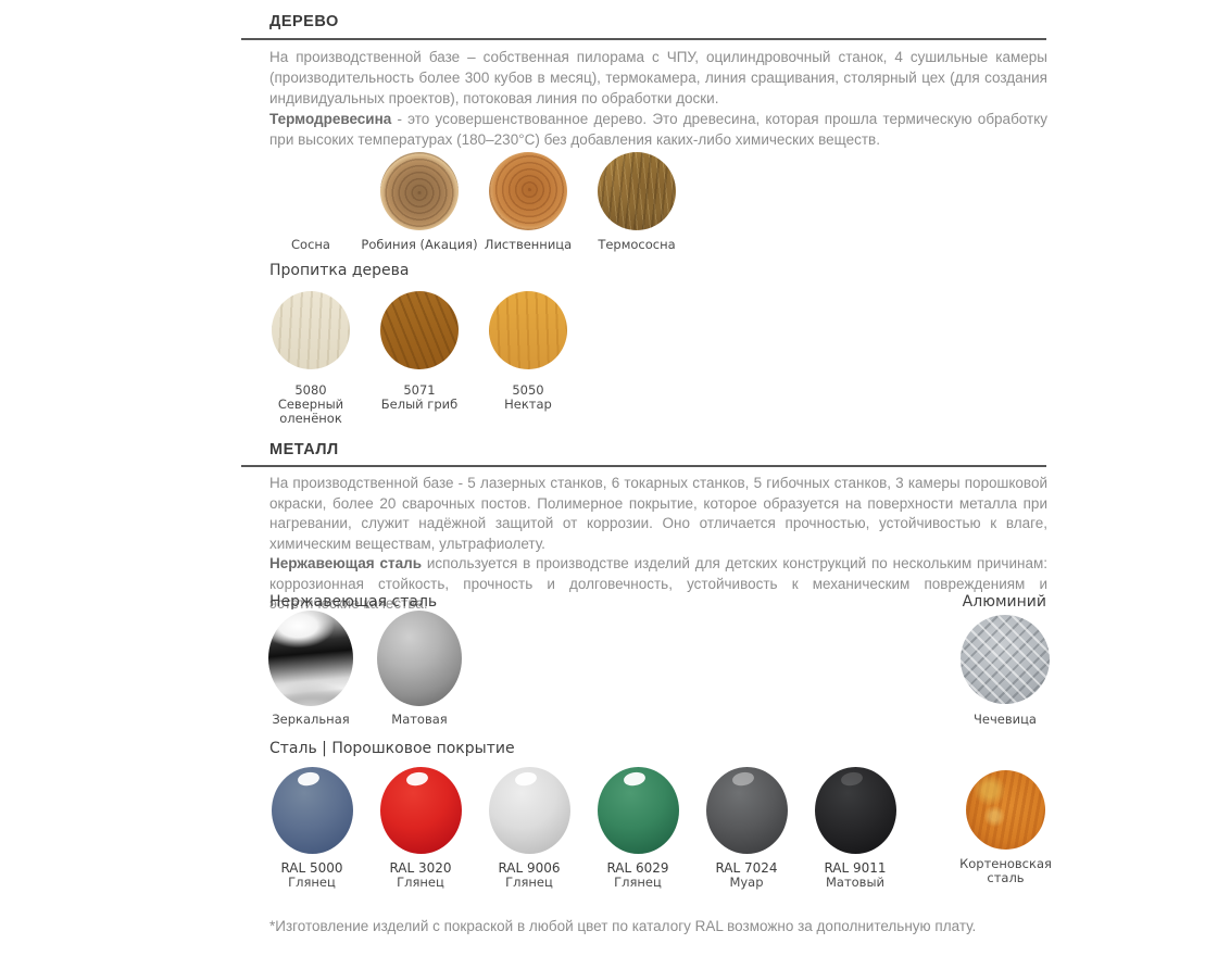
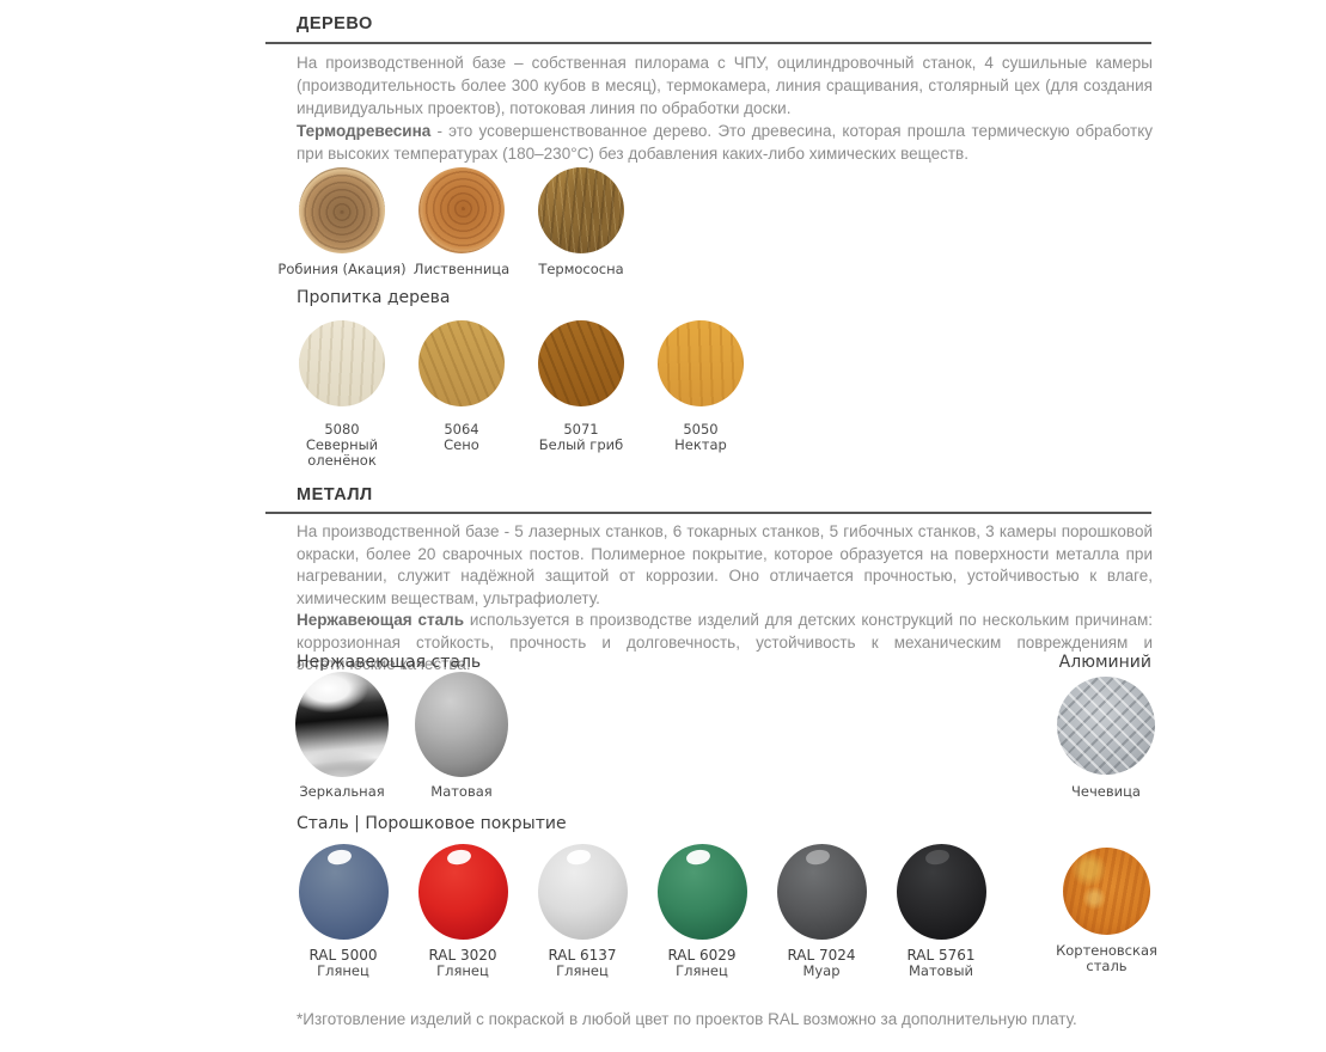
  ДЕРЕВО
  На производственной базе – собственная пилорама с ЧПУ, оцилиндровочный станок, 4 сушильные камеры (производительность более 300 кубов в месяц), термокамера, линия сращивания, столярный цех (для создания индивидуальных проектов), потоковая линия по обработки доски.
  Термодревесина - это усовершенствованное дерево. Это древесина, которая прошла термическую обработку при высоких температурах (180–230°С) без добавления каких-либо химических веществ.
- Сосна
  Робиния (Акация)
  Лиственница
  Термососна
  Пропитка дерева
  5080
  Северный оленёнок
+ 5064
+ Сено
  5071
  Белый гриб
  5050
  Нектар
  МЕТАЛЛ
  На производственной базе - 5 лазерных станков, 6 токарных станков, 5 гибочных станков, 3 камеры порошковой окраски, более 20 сварочных постов. Полимерное покрытие, которое образуется на поверхности металла при нагревании, служит надёжной защитой от коррозии. Оно отличается прочностью, устойчивостью к влаге, химическим веществам, ультрафиолету.
  Нержавеющая сталь используется в производстве изделий для детских конструкций по нескольким причинам: коррозионная стойкость, прочность и долговечность, устойчивость к механическим повреждениям и эстетические качества.
  Нержавеющая сталь
  Алюминий
  Зеркальная
  Матовая
  Чечевица
  Сталь | Порошковое покрытие
  RAL 5000
  Глянец
  RAL 3020
  Глянец
- RAL 9006
+ RAL 6137
  Глянец
  RAL 6029
  Глянец
  RAL 7024
  Муар
- RAL 9011
+ RAL 5761
  Матовый
  Кортеновская сталь
- *Изготовление изделий с покраской в любой цвет по каталогу RAL возможно за дополнительную плату.
+ *Изготовление изделий с покраской в любой цвет по проектов RAL возможно за дополнительную плату.
